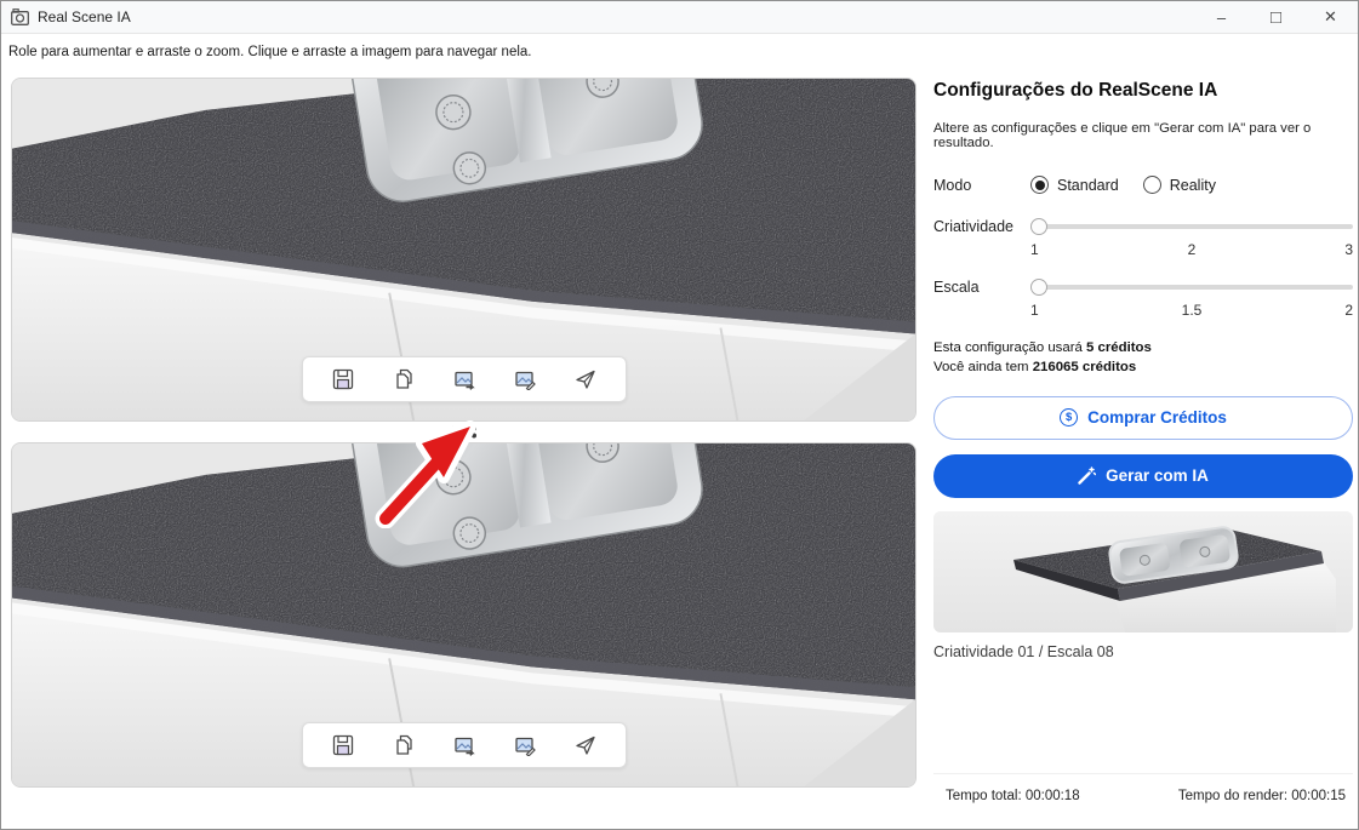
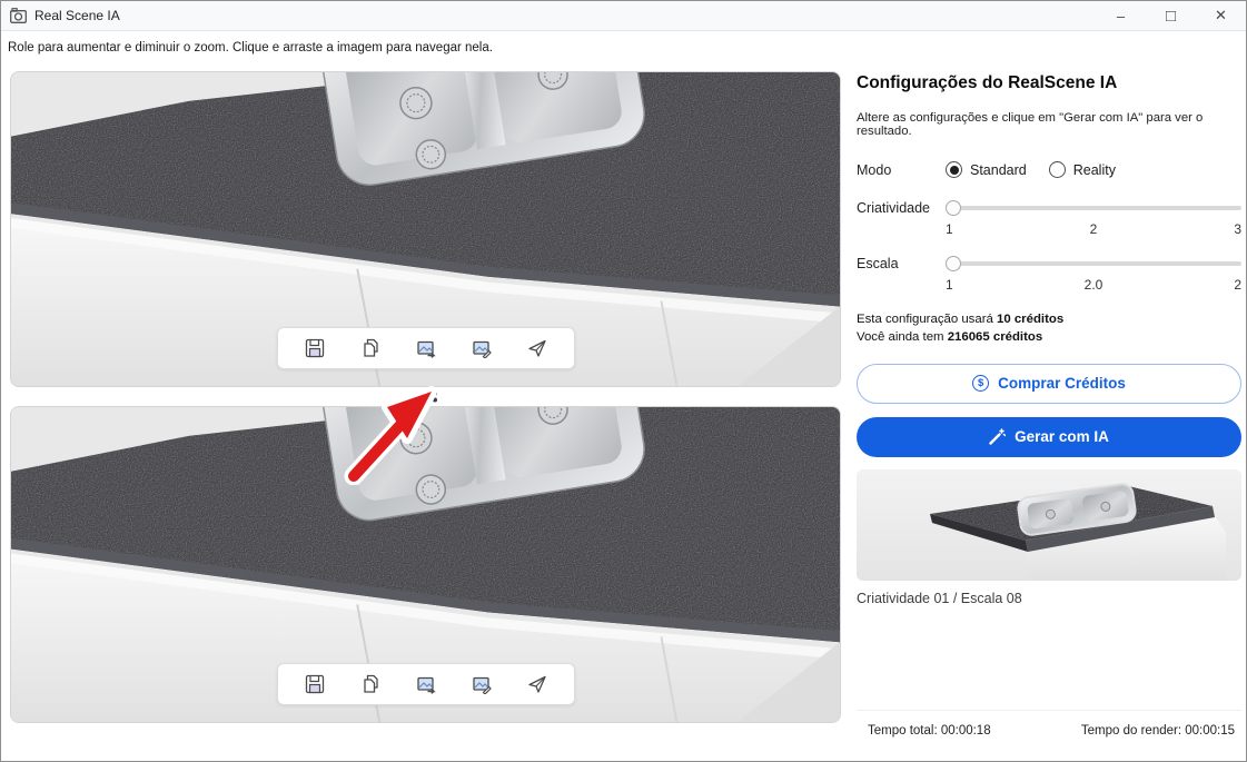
  Real Scene IA
  –
  □
  ✕
- Role para aumentar e arraste o zoom. Clique e arraste a imagem para navegar nela.
+ Role para aumentar e diminuir o zoom. Clique e arraste a imagem para navegar nela.
  Configurações do RealScene IA
  Altere as configurações e clique em "Gerar com IA" para ver o resultado.
  Modo
  Standard
  Reality
  Criatividade
  1
  2
  3
  Escala
  1
- 1.5
+ 2.0
  2
- Esta configuração usará 5 créditos
+ Esta configuração usará 10 créditos
  Você ainda tem 216065 créditos
  $
  Comprar Créditos
  Gerar com IA
  Criatividade 01 / Escala 08
  Tempo total: 00:00:18
  Tempo do render: 00:00:15
